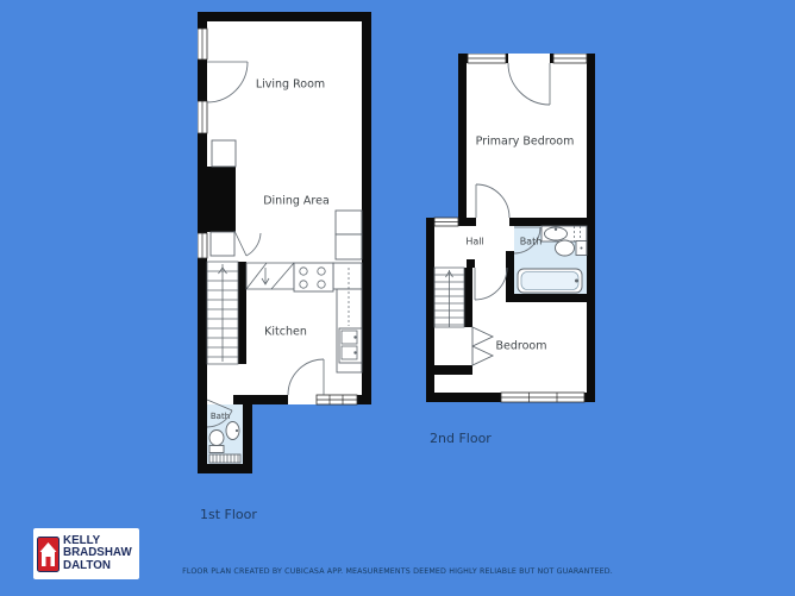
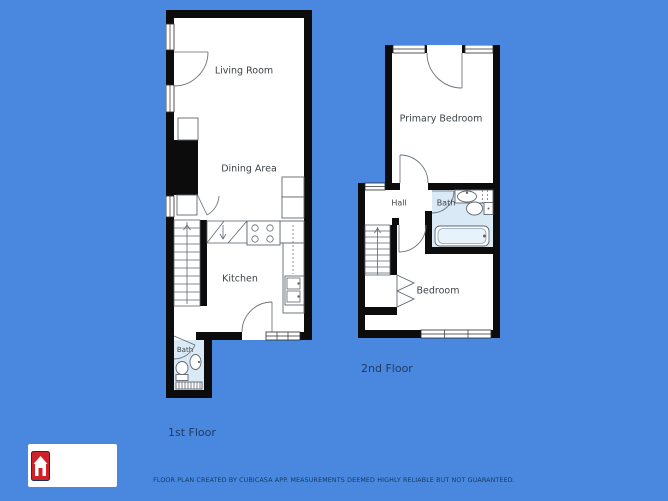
  Living Room
  Dining Area
  Kitchen
  Bath
  Primary Bedroom
  Hall
  Bath
  Bedroom
  1st Floor
  2nd Floor
- KELLY
- BRADSHAW
- DALTON
